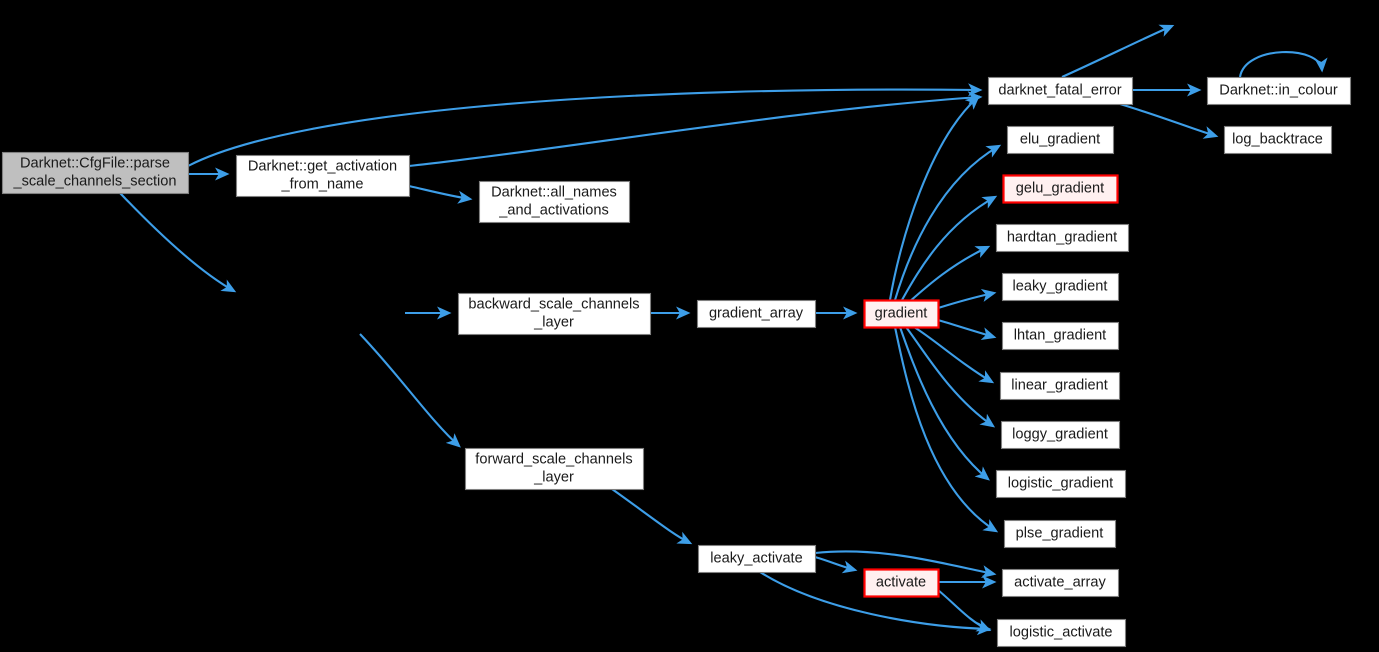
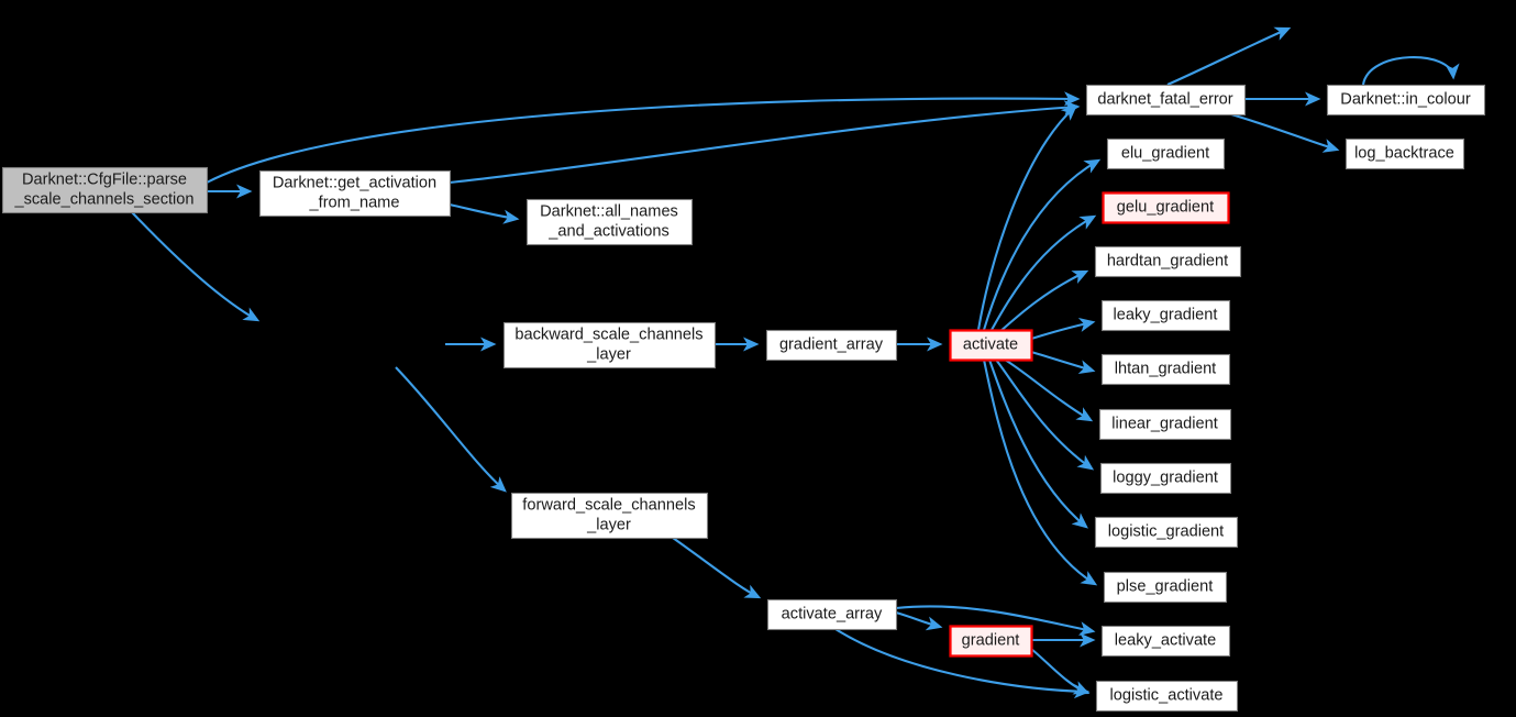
  Darknet::CfgFile::parse _scale_channels_section
  Darknet::get_activation _from_name
  Darknet::all_names _and_activations
  backward_scale_channels _layer
  gradient_array
- gradient
+ activate
  forward_scale_channels _layer
- leaky_activate
+ activate_array
- activate
+ gradient
  darknet_fatal_error
  Darknet::in_colour
  log_backtrace
  elu_gradient
  gelu_gradient
  hardtan_gradient
  leaky_gradient
  lhtan_gradient
  linear_gradient
  loggy_gradient
  logistic_gradient
  plse_gradient
- activate_array
+ leaky_activate
  logistic_activate
